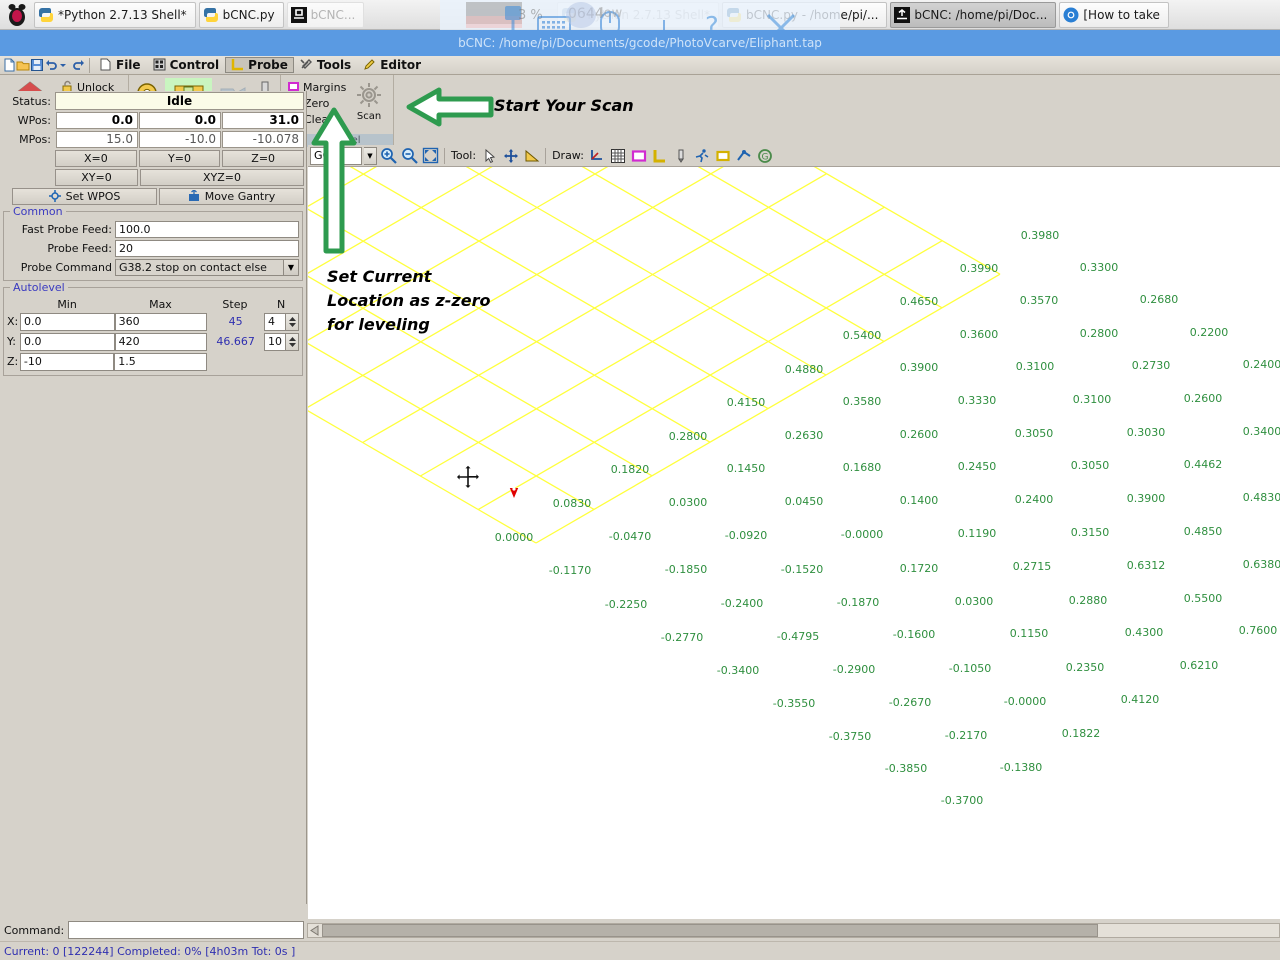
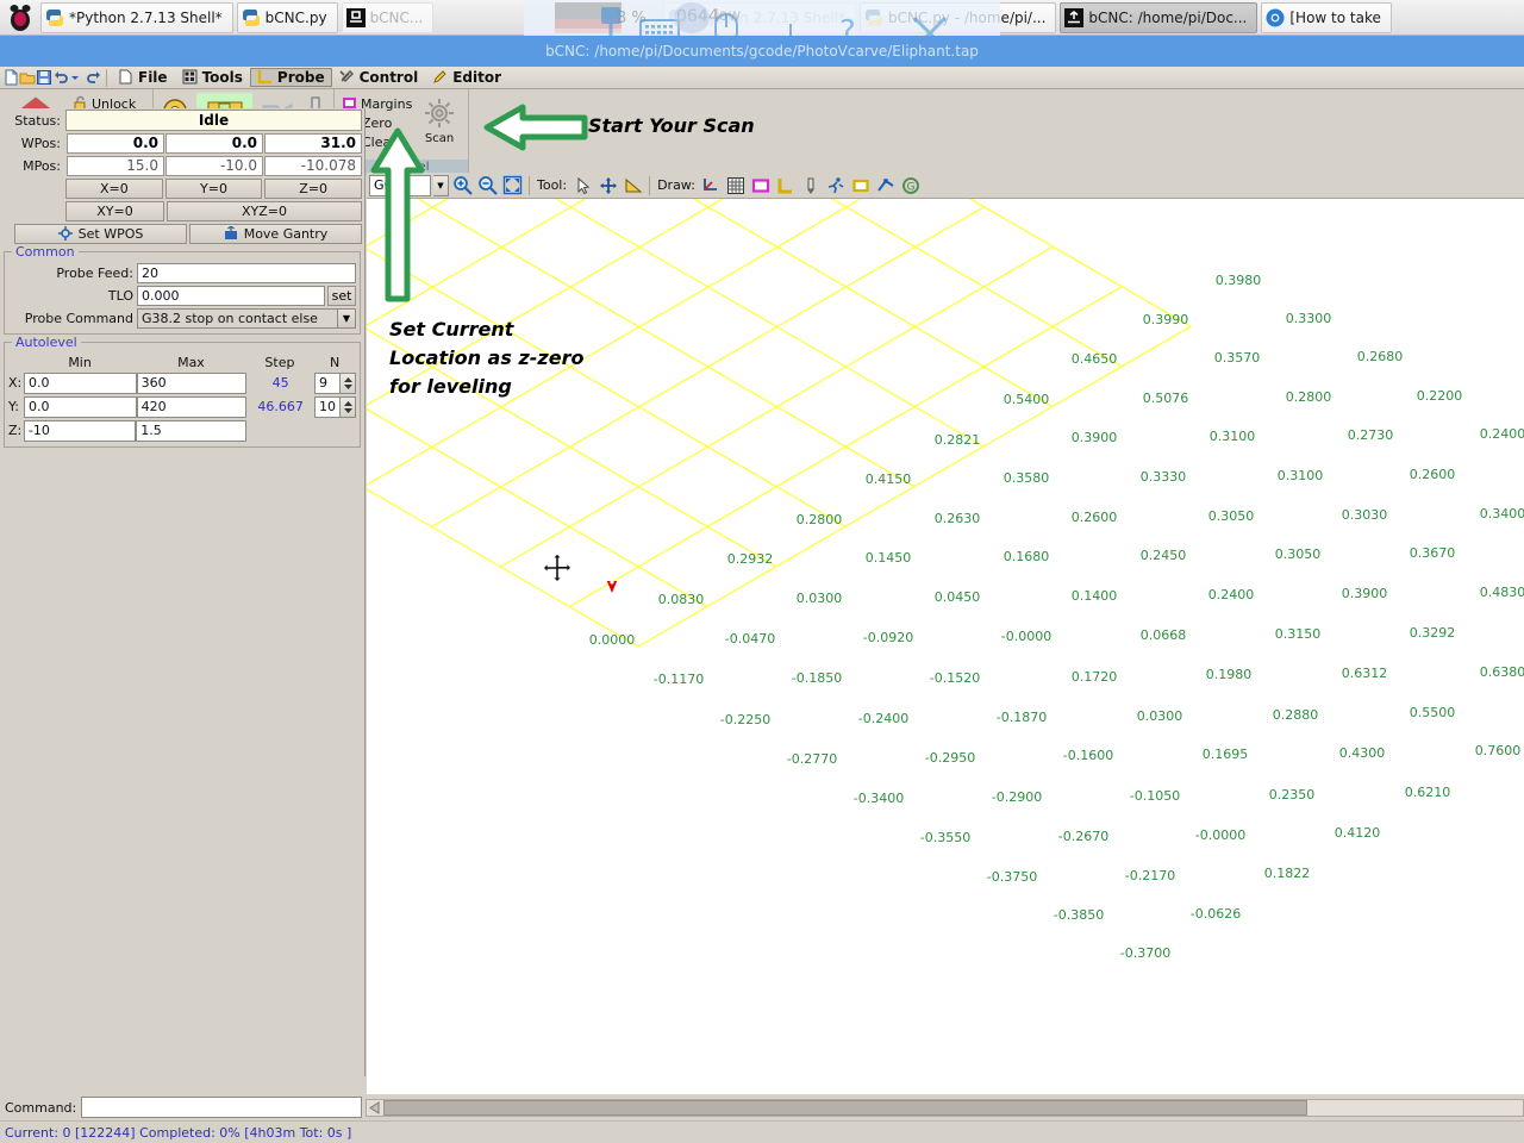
  *Python 2.7.13 Shell*
  bCNC.py
  bCNC...
  *Python 2.7.13 Shell*
  bCNC.py - /home/pi/...
  bCNC: /home/pi/Doc...
  [How to take
  3 %
  0644
  low
  ?
  bCNC: /home/pi/Documents/gcode/PhotoVcarve/Eliphant.tap
  File
- Control
+ Tools
  Probe
- Tools
+ Control
  Editor
  Unlock
  Margins
  Zero
  Clea
  Scan
  Status:
  Idle
  WPos:
  0.0
  0.0
  31.0
  MPos:
  15.0
  -10.0
  -10.078
  X=0
  Y=0
  Z=0
  XY=0
  XYZ=0
  Set WPOS
  Move Gantry
  Common
- Fast Probe Feed:
- 100.0
  Probe Feed:
  20
+ TLO
+ 0.000
+ set
  Probe Command
  G38.2 stop on contact else
  ▼
  Autolevel
  Min
  Max
  Step
  N
  X:
  0.0
  360
  45
- 4
+ 9
  Y:
  0.0
  420
  46.667
  10
  Z:
  -10
  1.5
  ▼
  Tool:
  Draw:
  G
  0.3980
  0.3990
  0.3300
  0.4650
  0.3570
  0.2680
  0.5400
- 0.3600
+ 0.5076
  0.2800
  0.2200
- 0.4880
+ 0.2821
  0.3900
  0.3100
  0.2730
  0.2400
  0.4150
  0.3580
  0.3330
  0.3100
  0.2600
  0.2800
  0.2630
  0.2600
  0.3050
  0.3030
  0.3400
- 0.1820
+ 0.2932
  0.1450
  0.1680
  0.2450
  0.3050
- 0.4462
+ 0.3670
  0.0830
  0.0300
  0.0450
  0.1400
  0.2400
  0.3900
  0.4830
  0.0000
  -0.0470
  -0.0920
  -0.0000
- 0.1190
+ 0.0668
  0.3150
- 0.4850
+ 0.3292
  -0.1170
  -0.1850
  -0.1520
  0.1720
- 0.2715
+ 0.1980
  0.6312
  0.6380
  -0.2250
  -0.2400
  -0.1870
  0.0300
  0.2880
  0.5500
  -0.2770
- -0.4795
+ -0.2950
  -0.1600
- 0.1150
+ 0.1695
  0.4300
  0.7600
  -0.3400
  -0.2900
  -0.1050
  0.2350
  0.6210
  -0.3550
  -0.2670
  -0.0000
  0.4120
  -0.3750
  -0.2170
  0.1822
  -0.3850
- -0.1380
+ -0.0626
  -0.3700
  Command:
  Current: 0 [122244] Completed: 0% [4h03m Tot: 0s ]
  Start Your Scan
  Set Current
  Location as z-zero
  for leveling
